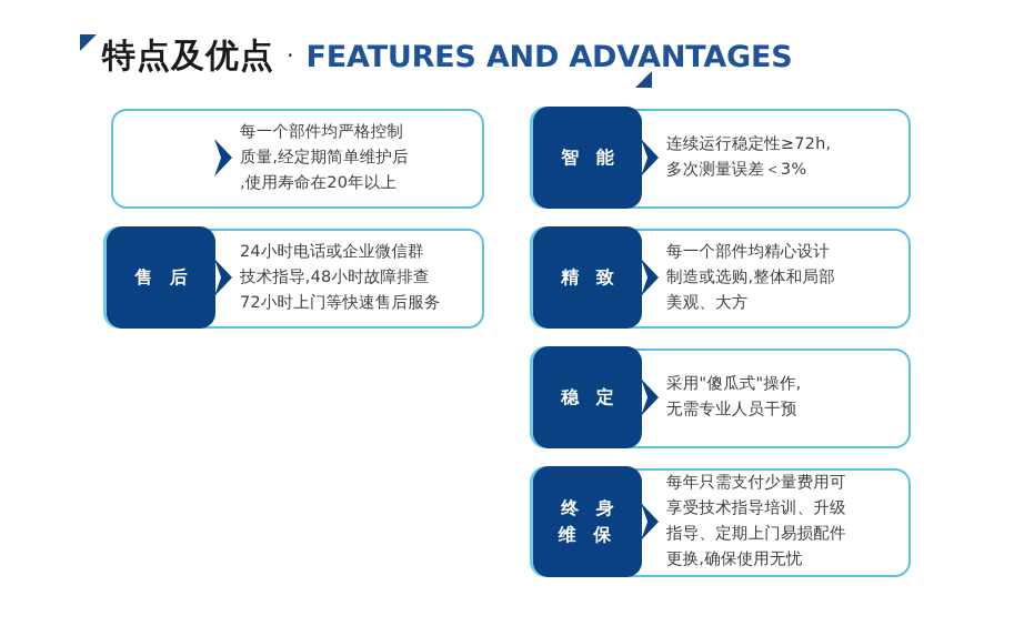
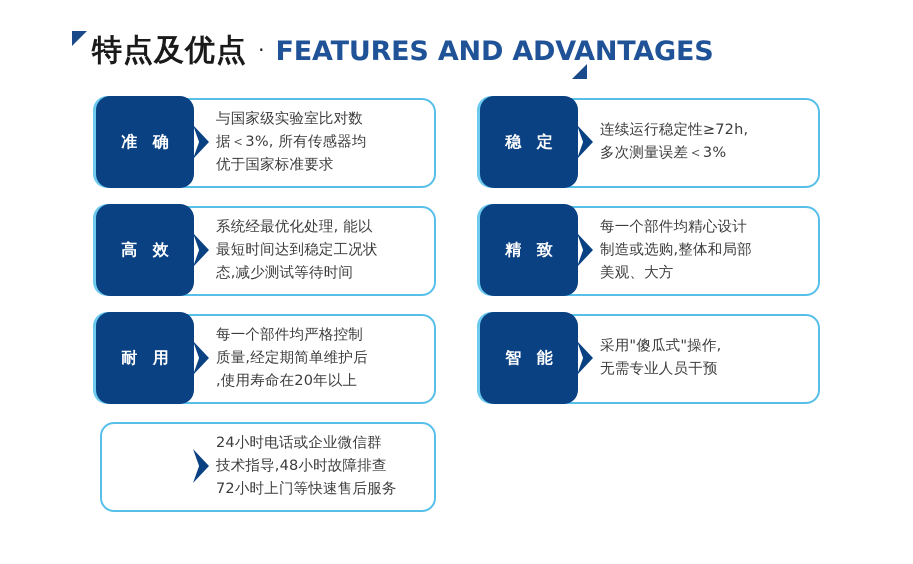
  特点及优点 · FEATURES AND ADVANTAGES
+ 准 确
+ 与国家级实验室比对数
+ 据＜3%, 所有传感器均
+ 优于国家标准要求
+ 高 效
+ 系统经最优化处理, 能以
+ 最短时间达到稳定工况状
+ 态,减少测试等待时间
+ 耐 用
  每一个部件均严格控制
  质量,经定期简单维护后
  ,使用寿命在20年以上
- 售 后
  24小时电话或企业微信群
  技术指导,48小时故障排查
  72小时上门等快速售后服务
- 智 能
+ 稳 定
  连续运行稳定性≥72h,
  多次测量误差＜3%
  精 致
  每一个部件均精心设计
  制造或选购,整体和局部
  美观、大方
- 稳 定
+ 智 能
  采用"傻瓜式"操作,
  无需专业人员干预
- 终 身
- 维 保
- 每年只需支付少量费用可
- 享受技术指导培训、升级
- 指导、定期上门易损配件
- 更换,确保使用无忧
